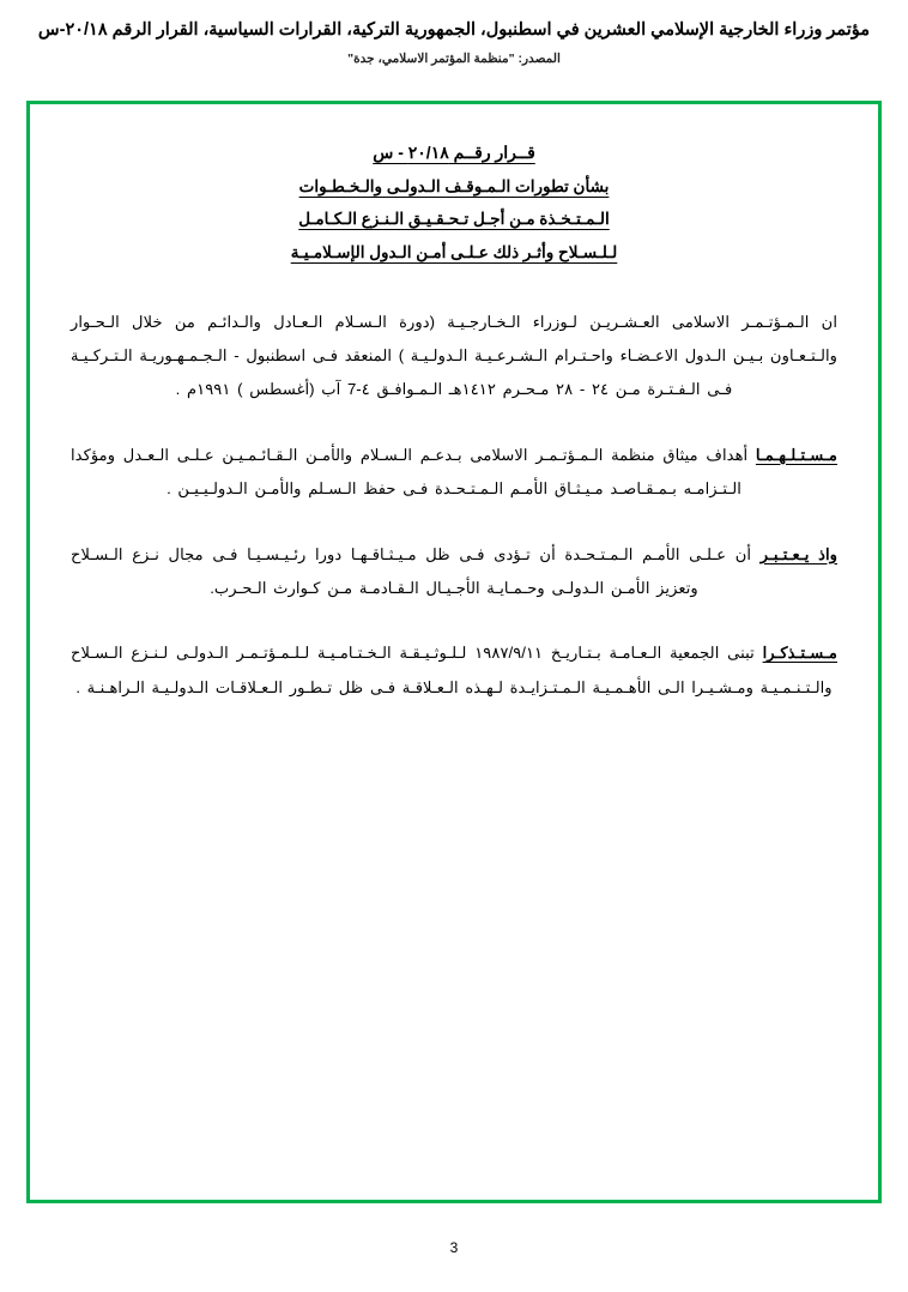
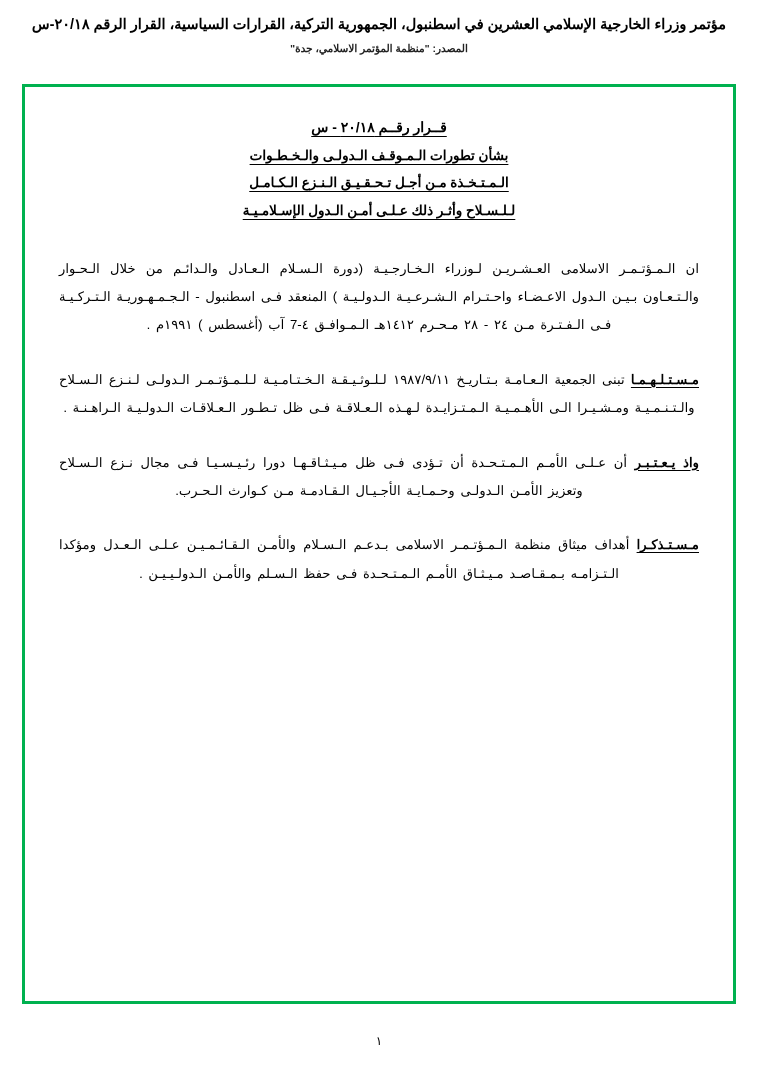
  مؤتمر وزراء الخارجية الإسلامي العشرين في اسطنبول، الجمهورية التركية، القرارات السياسية، القرار الرقم ٢٠/١٨-س
  المصدر: "منظمة المؤتمر الاسلامي، جدة"
  قــرار رقــم ٢٠/١٨ - س
  بشأن تطورات الـمـوقـف الـدولـى والـخـطـوات
  الـمـتـخـذة مـن أجـل تـحـقـيـق الـنـزع الـكـامـل
  لـلـسـلاح وأثـر ذلك عـلـى أمـن الـدول الإسـلامـيـة
  ان الـمـؤتـمـر الاسلامى العـشـريـن لـوزراء الـخـارجـيـة (دورة الـسـلام الـعـادل والـدائـم من خلال الـحـوار والـتـعـاون بـيـن الـدول الاعـضـاء واحـتـرام الـشـرعـيـة الـدولـيـة ) المنعقد فـى اسطنبول - الـجـمـهـوريـة الـتـركـيـة فـى الـفـتـرة مـن ٢٤ - ٢٨ مـحـرم ١٤١٢هـ الـمـوافـق ٤-7 آب (أغسطس ) ١٩٩١م .
- مـسـتـلـهـمـا أهداف ميثاق منظمة الـمـؤتـمـر الاسلامى بـدعـم الـسـلام والأمـن الـقـائـمـيـن عـلـى الـعـدل ومؤكدا الـتـزامـه بـمـقـاصـد مـيـثـاق الأمـم الـمـتـحـدة فـى حفظ الـسـلم والأمـن الـدولـيـيـن .
+ مـسـتـلـهـمـا تبنى الجمعية الـعـامـة بـتـاريـخ ١٩٨٧/٩/١١ لـلـوثـيـقـة الـخـتـامـيـة لـلـمـؤتـمـر الـدولـى لـنـزع الـسـلاح والـتـنـمـيـة ومـشـيـرا الـى الأهـمـيـة الـمـتـزايـدة لـهـذه الـعـلاقـة فـى ظل تـطـور الـعـلاقـات الـدولـيـة الـراهـنـة .
  واذ يـعـتـبـر أن عـلـى الأمـم الـمـتـحـدة أن تـؤدى فـى ظل مـيـثـاقـهـا دورا رئـيـسـيـا فـى مجال نـزع الـسـلاح وتعزيز الأمـن الـدولـى وحـمـايـة الأجـيـال الـقـادمـة مـن كـوارث الـحـرب.
- مـسـتـذكـرا تبنى الجمعية الـعـامـة بـتـاريـخ ١٩٨٧/٩/١١ لـلـوثـيـقـة الـخـتـامـيـة لـلـمـؤتـمـر الـدولـى لـنـزع الـسـلاح والـتـنـمـيـة ومـشـيـرا الـى الأهـمـيـة الـمـتـزايـدة لـهـذه الـعـلاقـة فـى ظل تـطـور الـعـلاقـات الـدولـيـة الـراهـنـة .
+ مـسـتـذكـرا أهداف ميثاق منظمة الـمـؤتـمـر الاسلامى بـدعـم الـسـلام والأمـن الـقـائـمـيـن عـلـى الـعـدل ومؤكدا الـتـزامـه بـمـقـاصـد مـيـثـاق الأمـم الـمـتـحـدة فـى حفظ الـسـلم والأمـن الـدولـيـيـن .
- 3
+ ١
